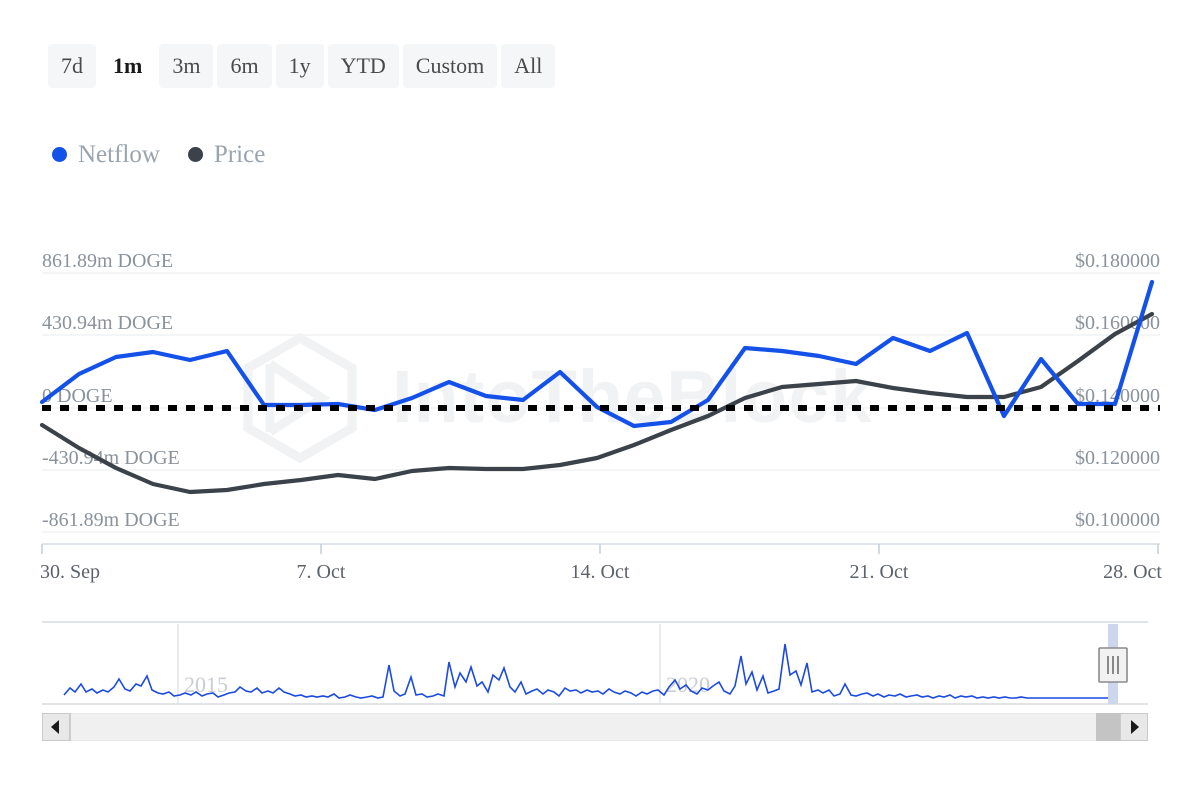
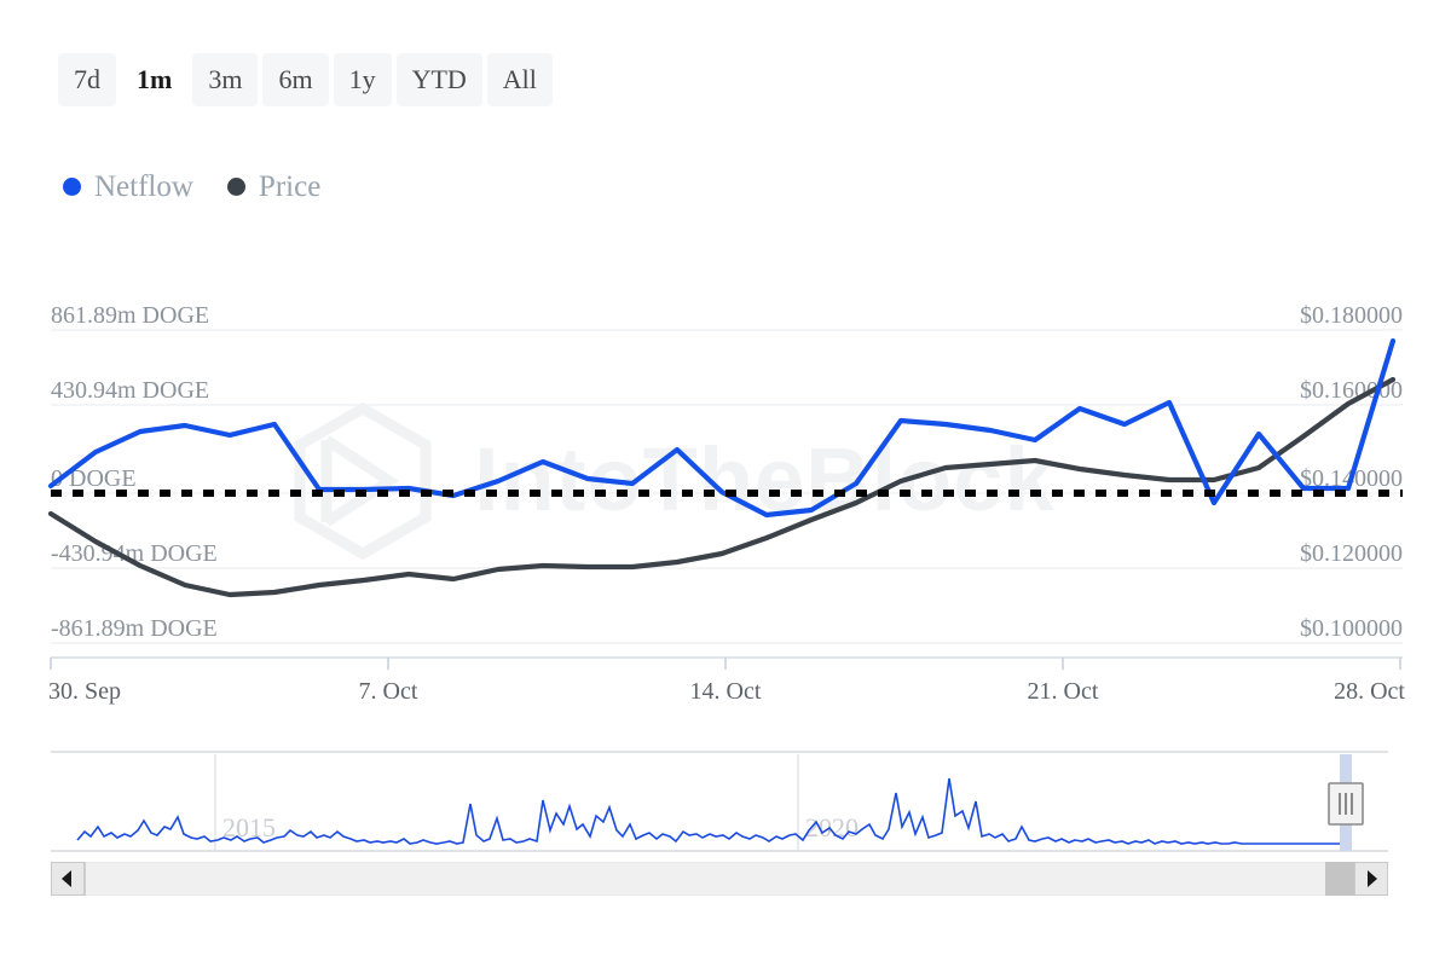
  7d
  1m
  3m
  6m
  1y
  YTD
- Custom
  All
  Netflow
  Price
  IntTheBlock
  861.89m DOGE
  430.94m DOGE
  DOGE
  -430.9m DOGE
  -861.89m DOGE
  $0.180000
  $0.16000
  $0.140000
  $0.120000
  $0.100000
  30. Sep
  7. Oct
  14. Oct
  21. Oct
  28. Oct
  2015
  020
